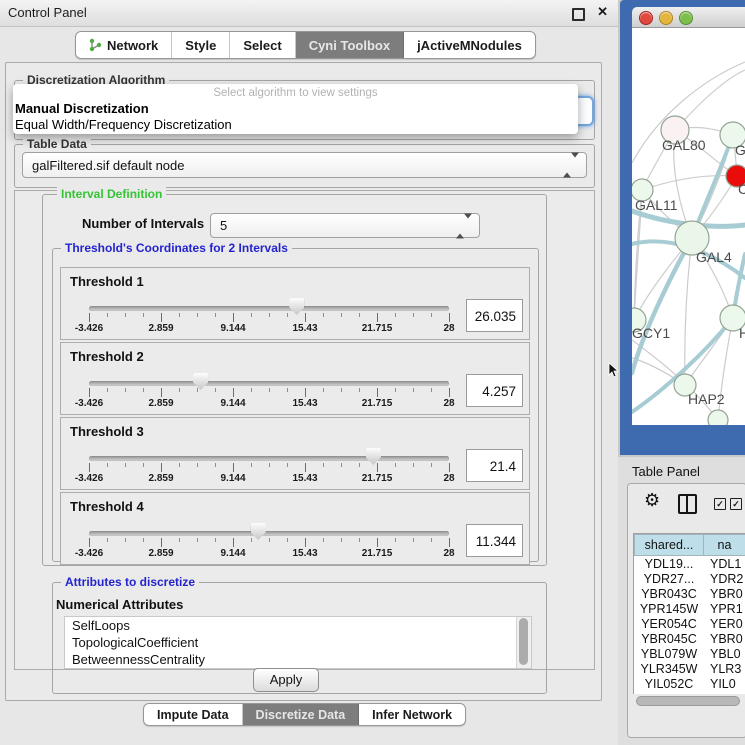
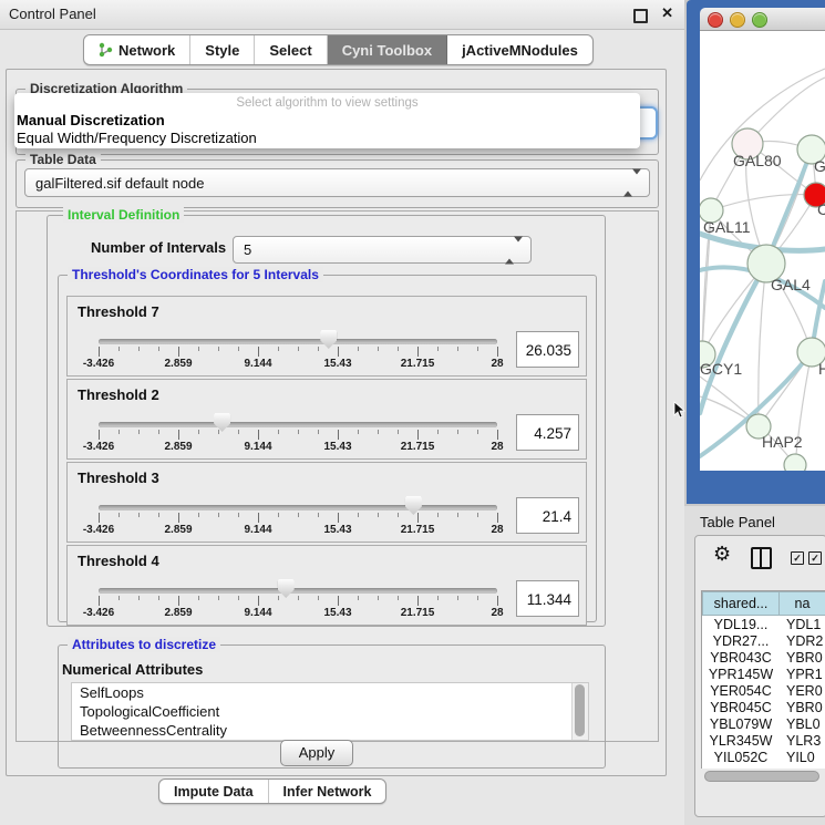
  Control Panel
  ✕
  Network
  Style
  Select
  Cyni Toolbox
  jActiveMNodules
  Discretization Algorithm
  Table Data
  galFiltered.sif default node
  Select algorithm to view settings
  Manual Discretization
  Equal Width/Frequency Discretization
  Interval Definition
  Number of Intervals
  5
- Threshold's Coordinates for 2 Intervals
+ Threshold's Coordinates for 5 Intervals
- Threshold 1
+ Threshold 7
  -3.426
  2.859
  9.144
  15.43
  21.715
  28
  26.035
  Threshold 2
  -3.426
  2.859
  9.144
  15.43
  21.715
  28
  4.257
  Threshold 3
  -3.426
  2.859
  9.144
  15.43
  21.715
  28
  21.4
  Threshold 4
  -3.426
  2.859
  9.144
  15.43
  21.715
  28
  11.344
  Attributes to discretize
  Numerical Attributes
  SelfLoops
  TopologicalCoefficient
  BetweennessCentrality
  Apply
  Impute Data
- Discretize Data
  Infer Network
  GAL80
  G
  C
  GAL11
  GAL4
  GCY1
  H
  HAP2
  Table Panel
  ⚙
  ✓
  ✓
  shared...
  na
  YDL19...
  YDL1
  YDR27...
  YDR2
  YBR043C
  YBR0
  YPR145W
  YPR1
  YER054C
  YER0
  YBR045C
  YBR0
  YBL079W
  YBL0
  YLR345W
  YLR3
  YIL052C
  YIL0
